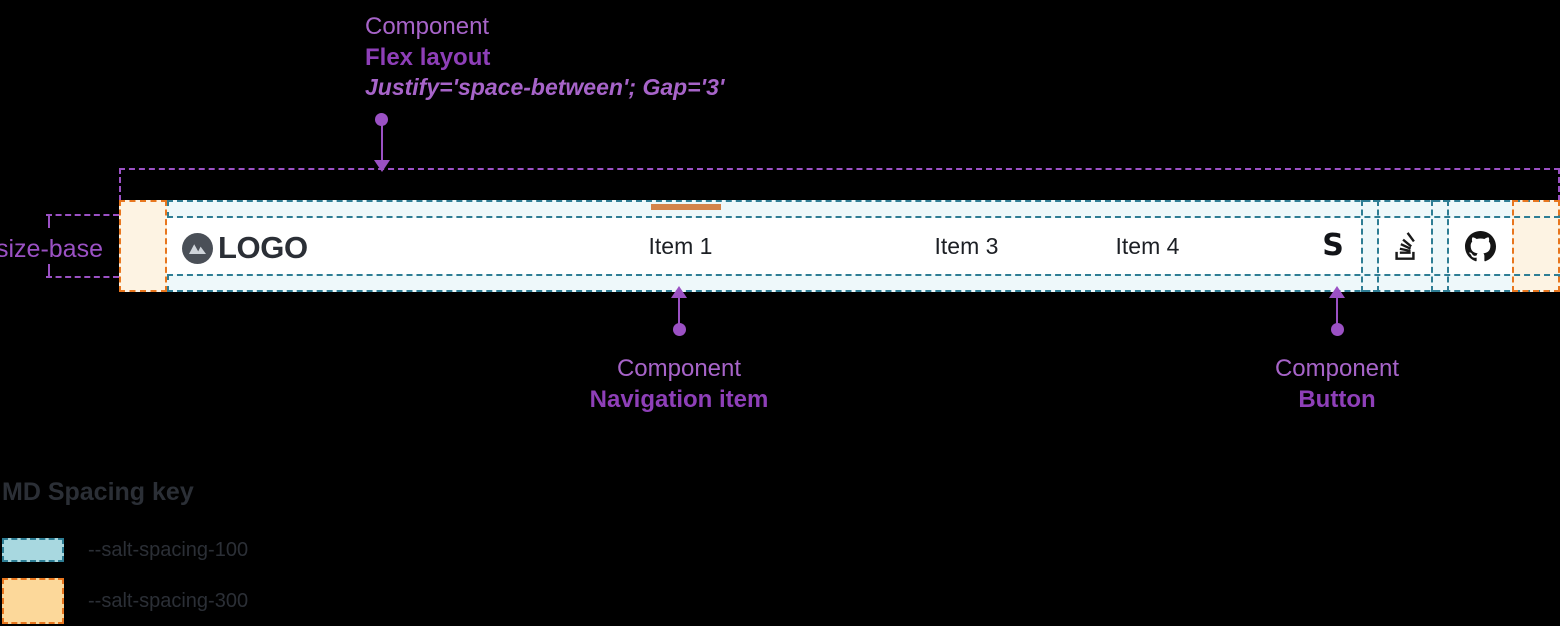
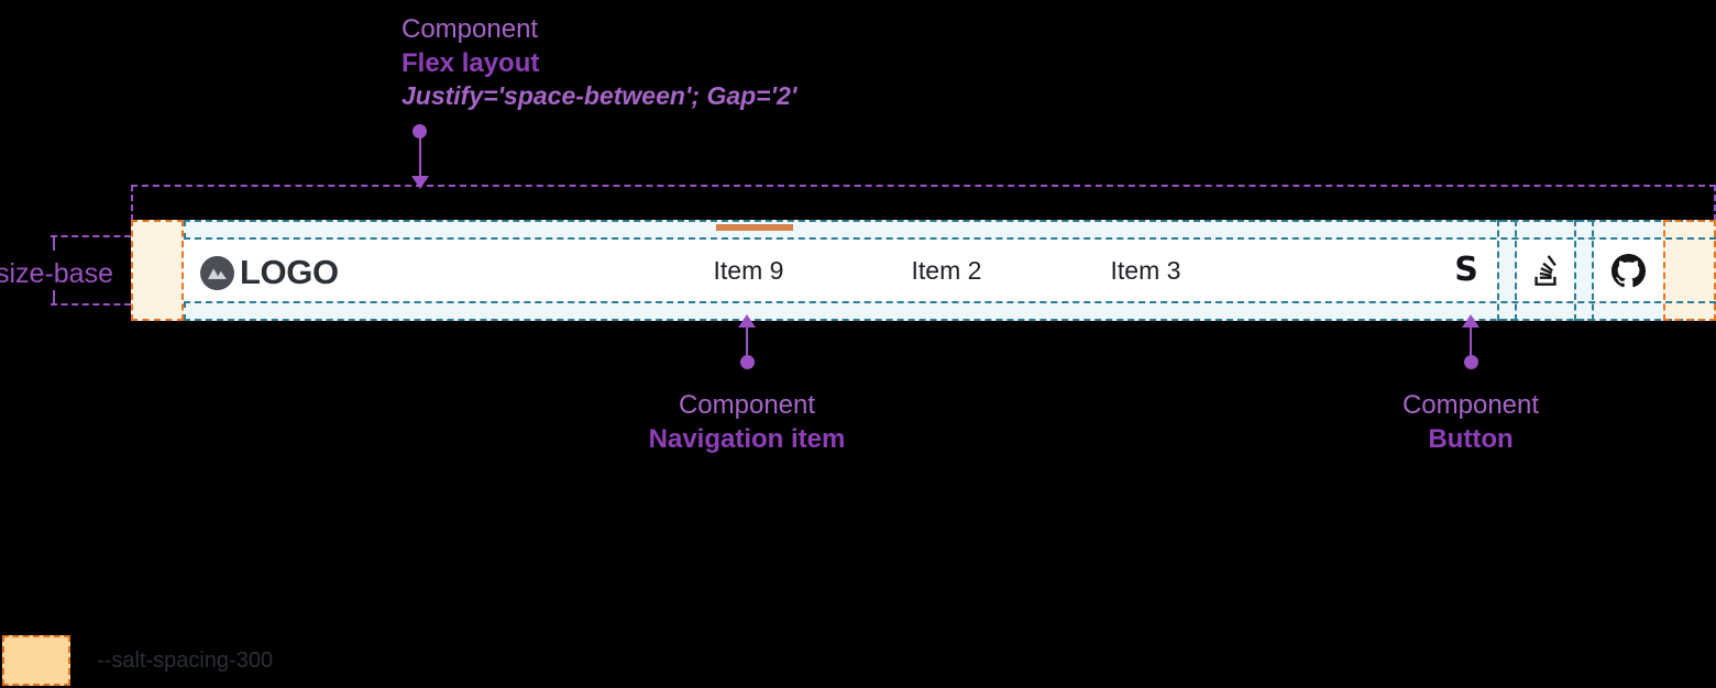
  Component
  Flex layout
- Justify='space-between'; Gap='3'
+ Justify='space-between'; Gap='2'
  size-base
  LOGO
- Item 1
+ Item 9
+ Item 2
  Item 3
- Item 4
  S
  Component
  Navigation item
  Component
  Button
- MD Spacing key
- --salt-spacing-100
  --salt-spacing-300
